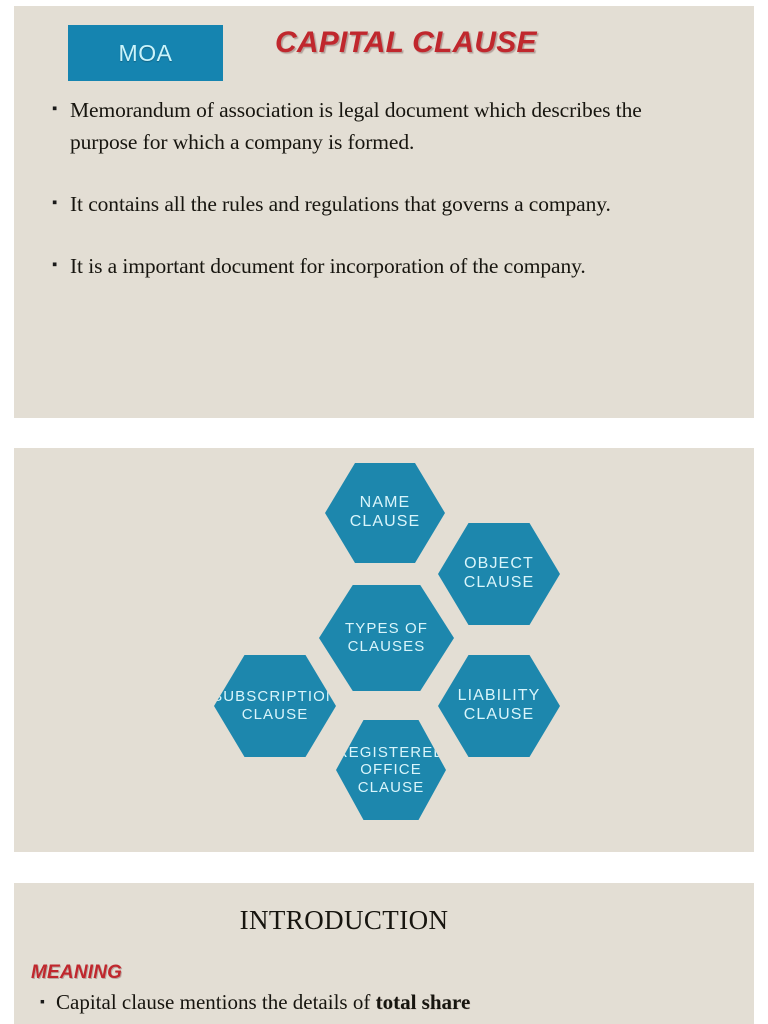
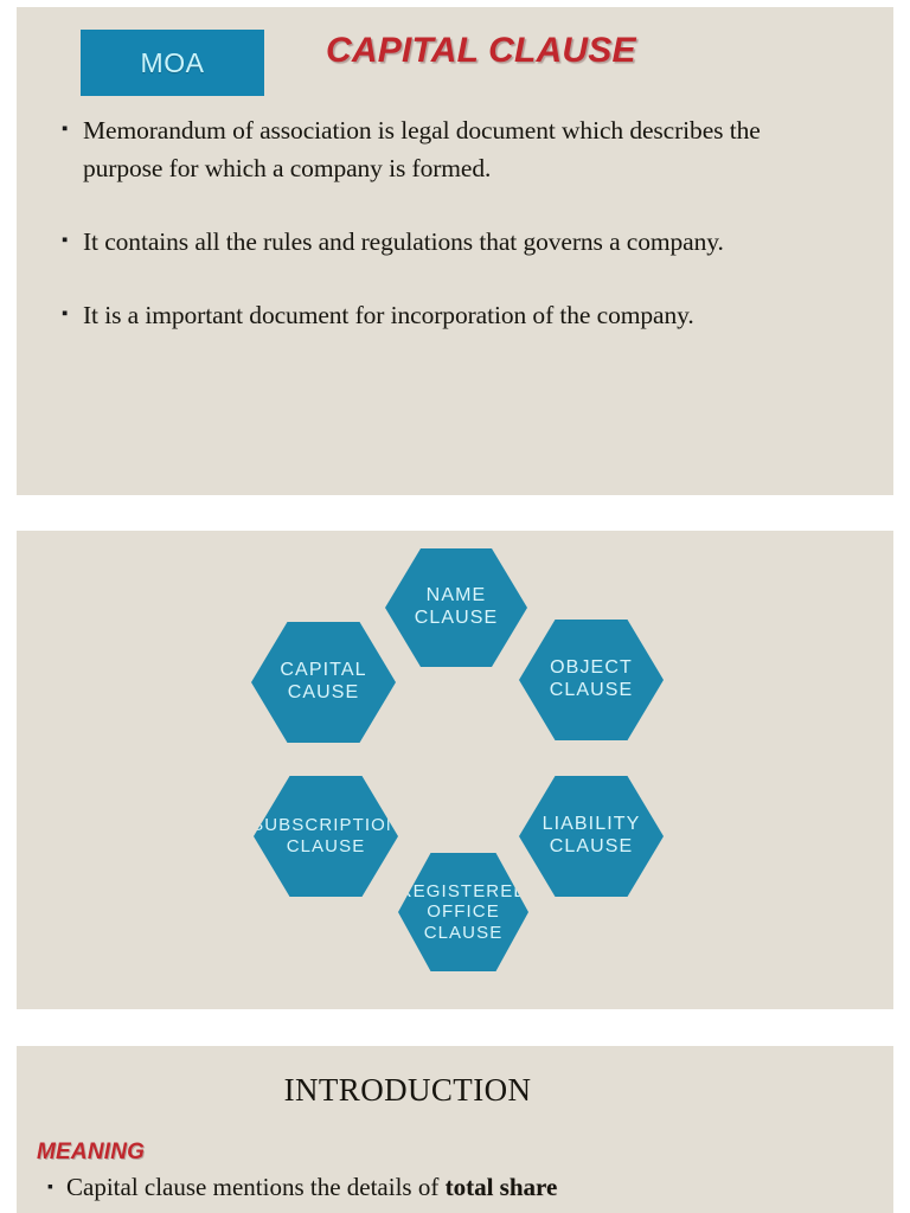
  MOA
  CAPITAL CLAUSE
  ▪
  Memorandum of association is legal document which describes the purpose for which a company is formed.
  ▪
  It contains all the rules and regulations that governs a company.
  ▪
  It is a important document for incorporation of the company.
  NAME CLAUSE
+ CAPITAL CAUSE
  OBJECT CLAUSE
- TYPES OF CLAUSES
  UBSCRIPTIO CLAUSE
  LIABILITY CLAUSE
  EGISTERE OFFICE CLAUSE
  INTRODUCTION
  MEANING
  ▪
  Capital clause mentions the details of total share
